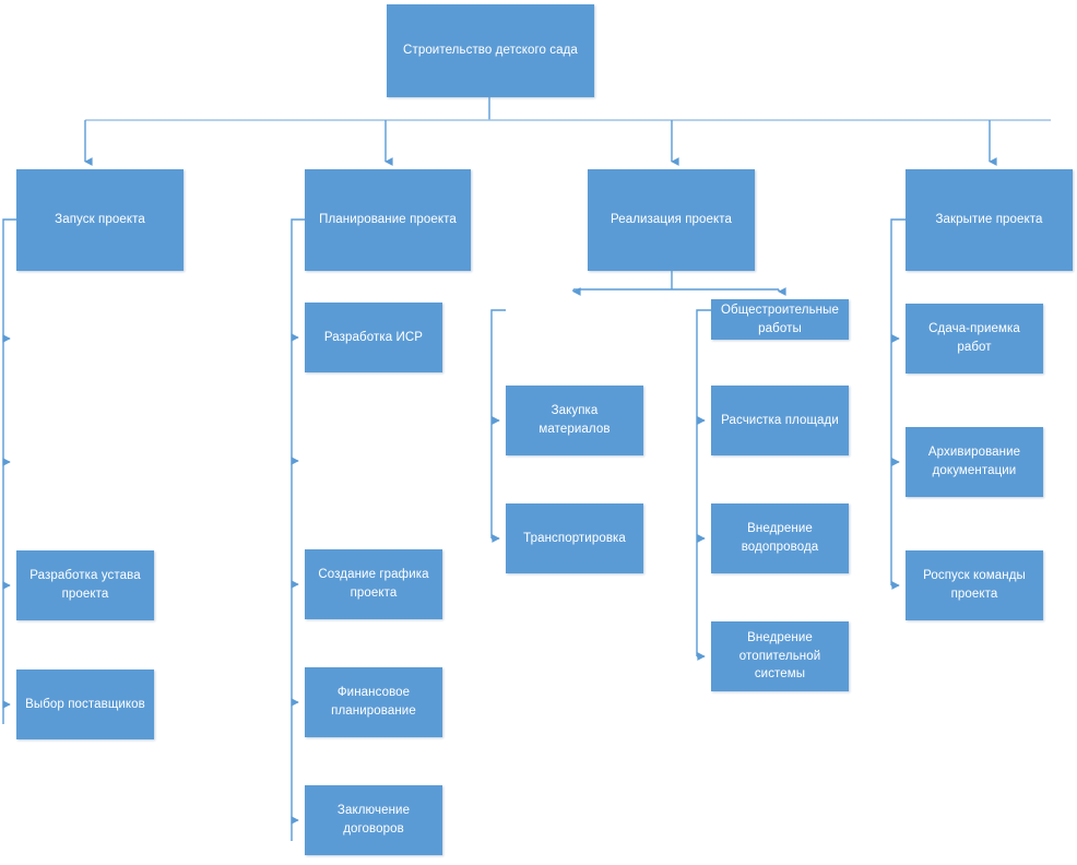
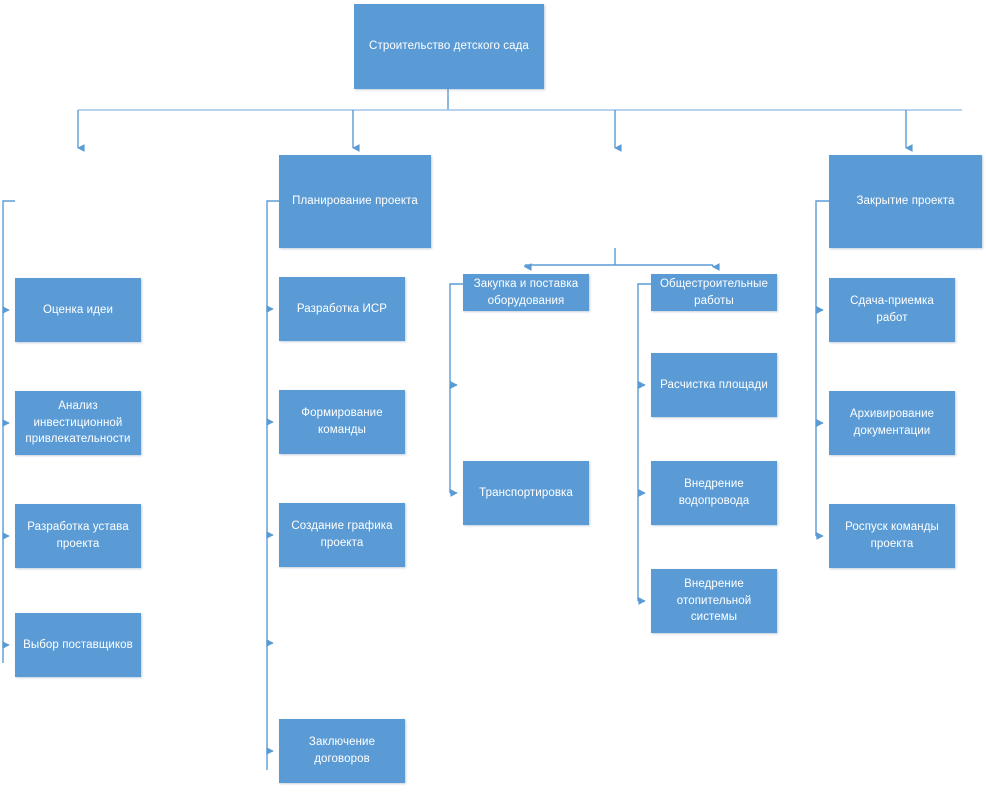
  Строительство детского сада
- Запуск проекта
  Планирование проекта
- Реализация проекта
  Закрытие проекта
+ Оценка идеи
+ Анализ
+ инвестиционной
+ привлекательности
  Разработка устава
  проекта
  Выбор поставщиков
  Разработка ИСР
+ Формирование
+ команды
  Создание графика
  проекта
- Финансовое
- планирование
  Заключение
  договоров
+ Закупка и поставка
+ оборудования
  Общестроительные
  работы
- Закупка
- материалов
  Транспортировка
  Расчистка площади
  Внедрение
  водопровода
  Внедрение
  отопительной
  системы
  Сдача-приемка
  работ
  Архивирование
  документации
  Роспуск команды
  проекта
